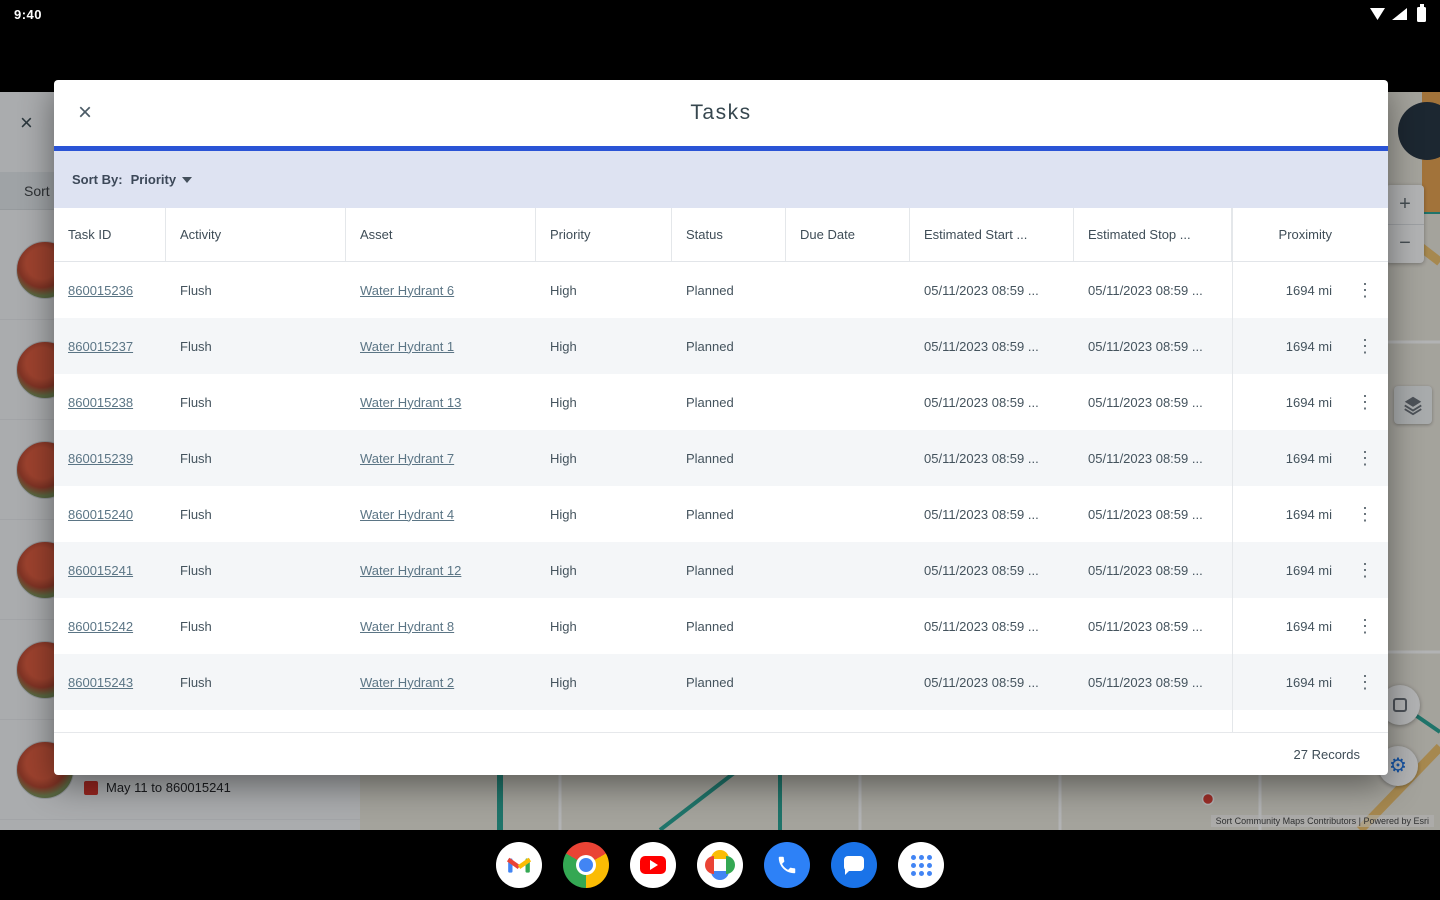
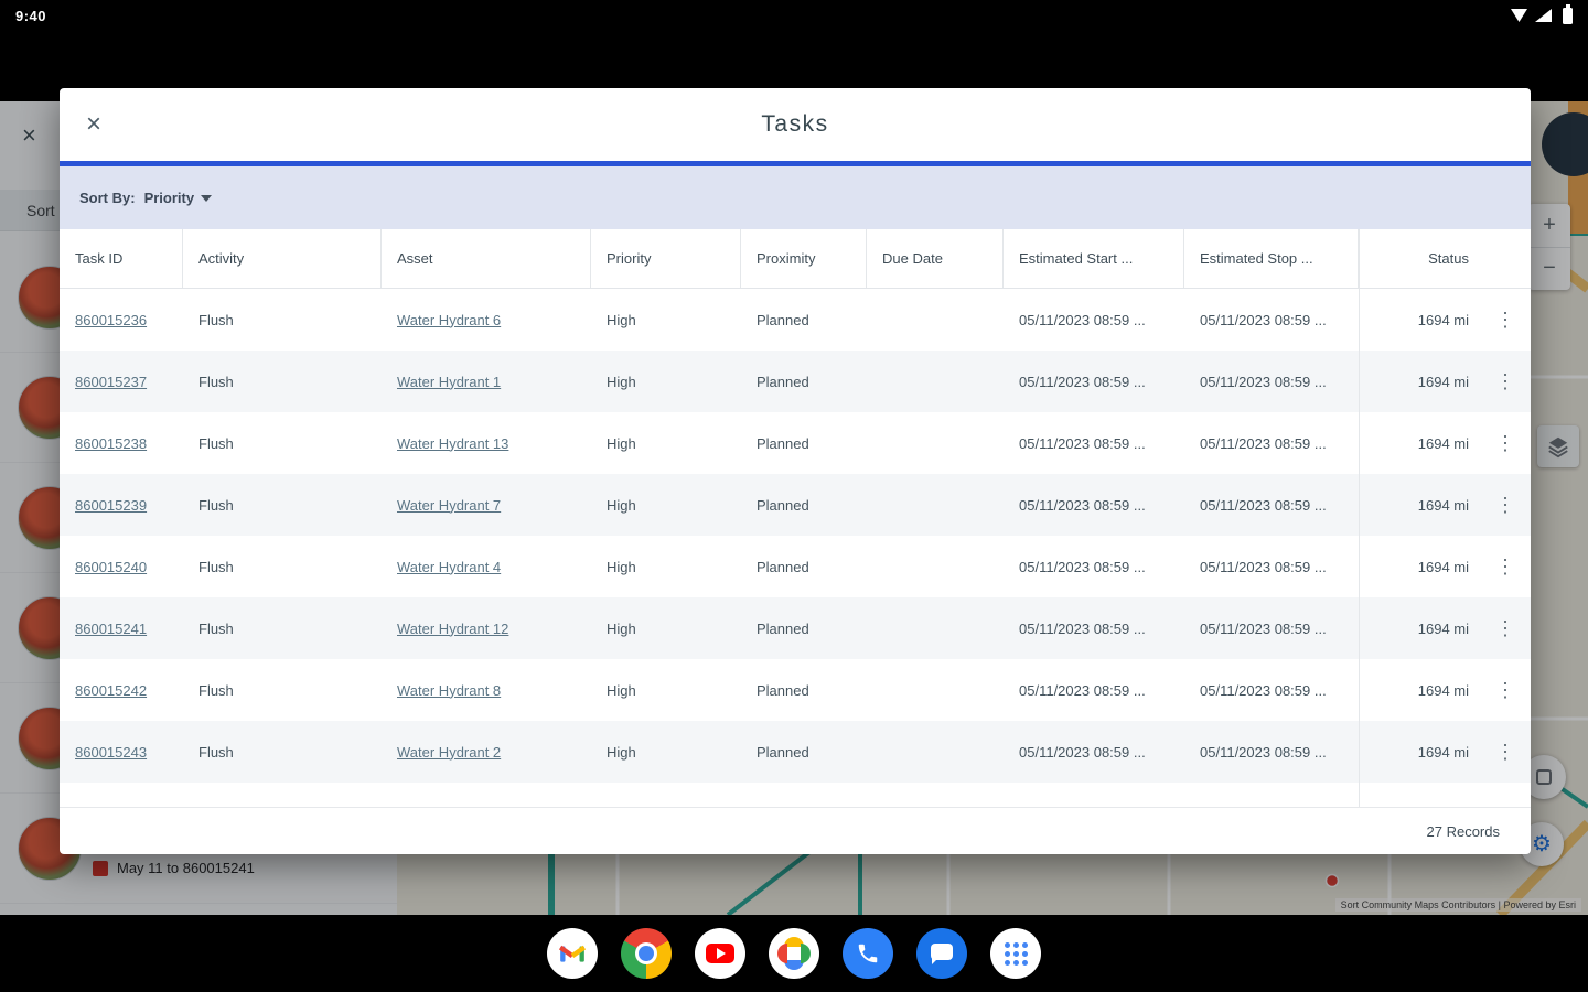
  9:40
  ×
  Sort
  May 11 to 860015241
  Sort Community Maps Contributors | Powered by Esri
  +
  −
  ⚙
  ×
  Tasks
  Sort By:
  Priority
  Task ID
  Activity
  Asset
  Priority
- Status
+ Proximity
  Due Date
  Estimated Start ...
  Estimated Stop ...
- Proximity
+ Status
  860015236
  Flush
  Water Hydrant 6
  High
  Planned
  05/11/2023 08:59 ...
  05/11/2023 08:59 ...
  1694 mi
  ⋮
  860015237
  Flush
  Water Hydrant 1
  High
  Planned
  05/11/2023 08:59 ...
  05/11/2023 08:59 ...
  1694 mi
  ⋮
  860015238
  Flush
  Water Hydrant 13
  High
  Planned
  05/11/2023 08:59 ...
  05/11/2023 08:59 ...
  1694 mi
  ⋮
  860015239
  Flush
  Water Hydrant 7
  High
  Planned
  05/11/2023 08:59 ...
  05/11/2023 08:59 ...
  1694 mi
  ⋮
  860015240
  Flush
  Water Hydrant 4
  High
  Planned
  05/11/2023 08:59 ...
  05/11/2023 08:59 ...
  1694 mi
  ⋮
  860015241
  Flush
  Water Hydrant 12
  High
  Planned
  05/11/2023 08:59 ...
  05/11/2023 08:59 ...
  1694 mi
  ⋮
  860015242
  Flush
  Water Hydrant 8
  High
  Planned
  05/11/2023 08:59 ...
  05/11/2023 08:59 ...
  1694 mi
  ⋮
  860015243
  Flush
  Water Hydrant 2
  High
  Planned
  05/11/2023 08:59 ...
  05/11/2023 08:59 ...
  1694 mi
  ⋮
  27 Records
